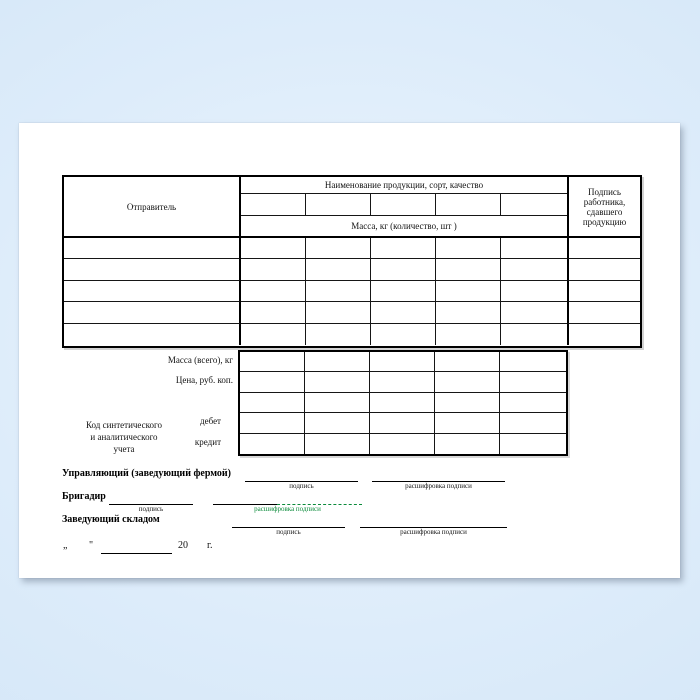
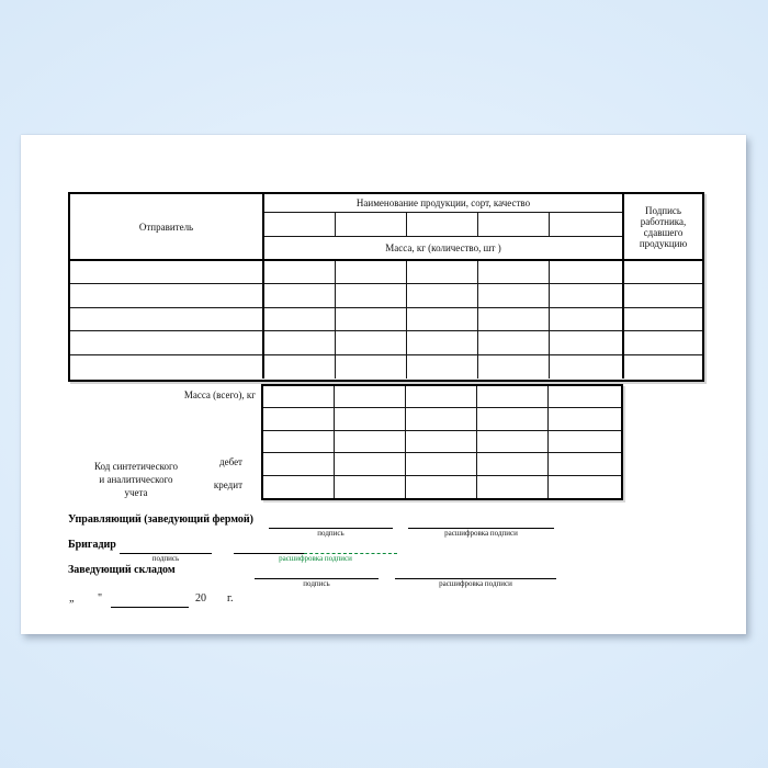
  Отправитель
  Наименование продукции, сорт, качество
  Масса, кг (количество, шт )
  Подпись работника, сдавшего продукцию
  Масса (всего), кг
- Цена, руб. коп.
  дебет
  кредит
  Код синтетического
  и аналитического
  учета
  Управляющий (заведующий фермой)
  подпись
  расшифровка подписи
  Бригадир
  подпись
  расшифровка подписи
  Заведующий складом
  подпись
  расшифровка подписи
  „
  "
  20
  г.
